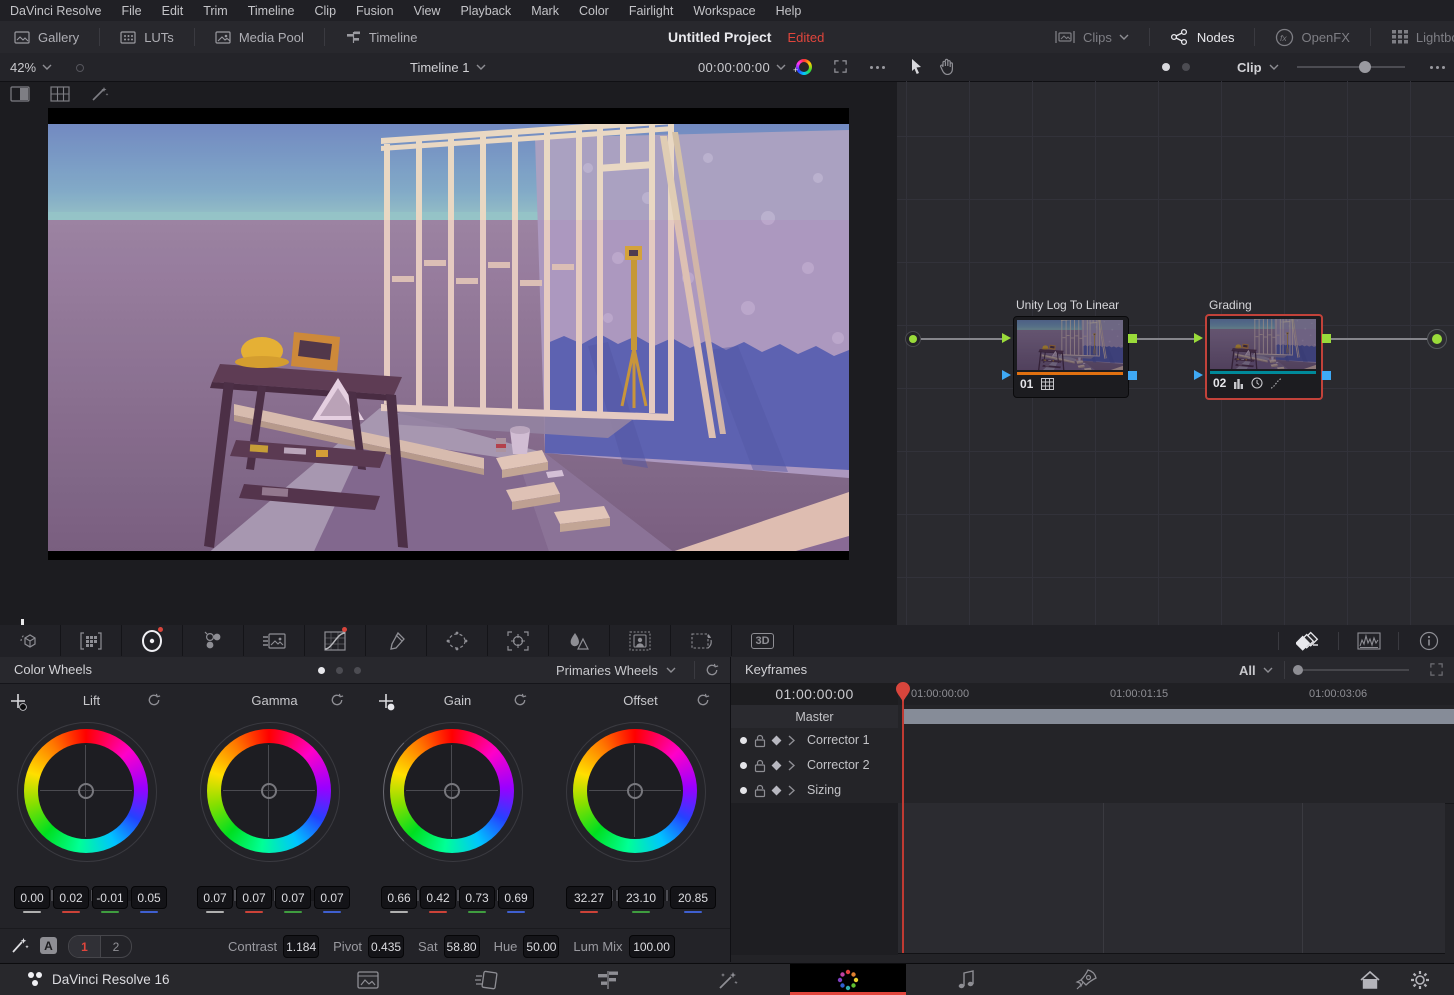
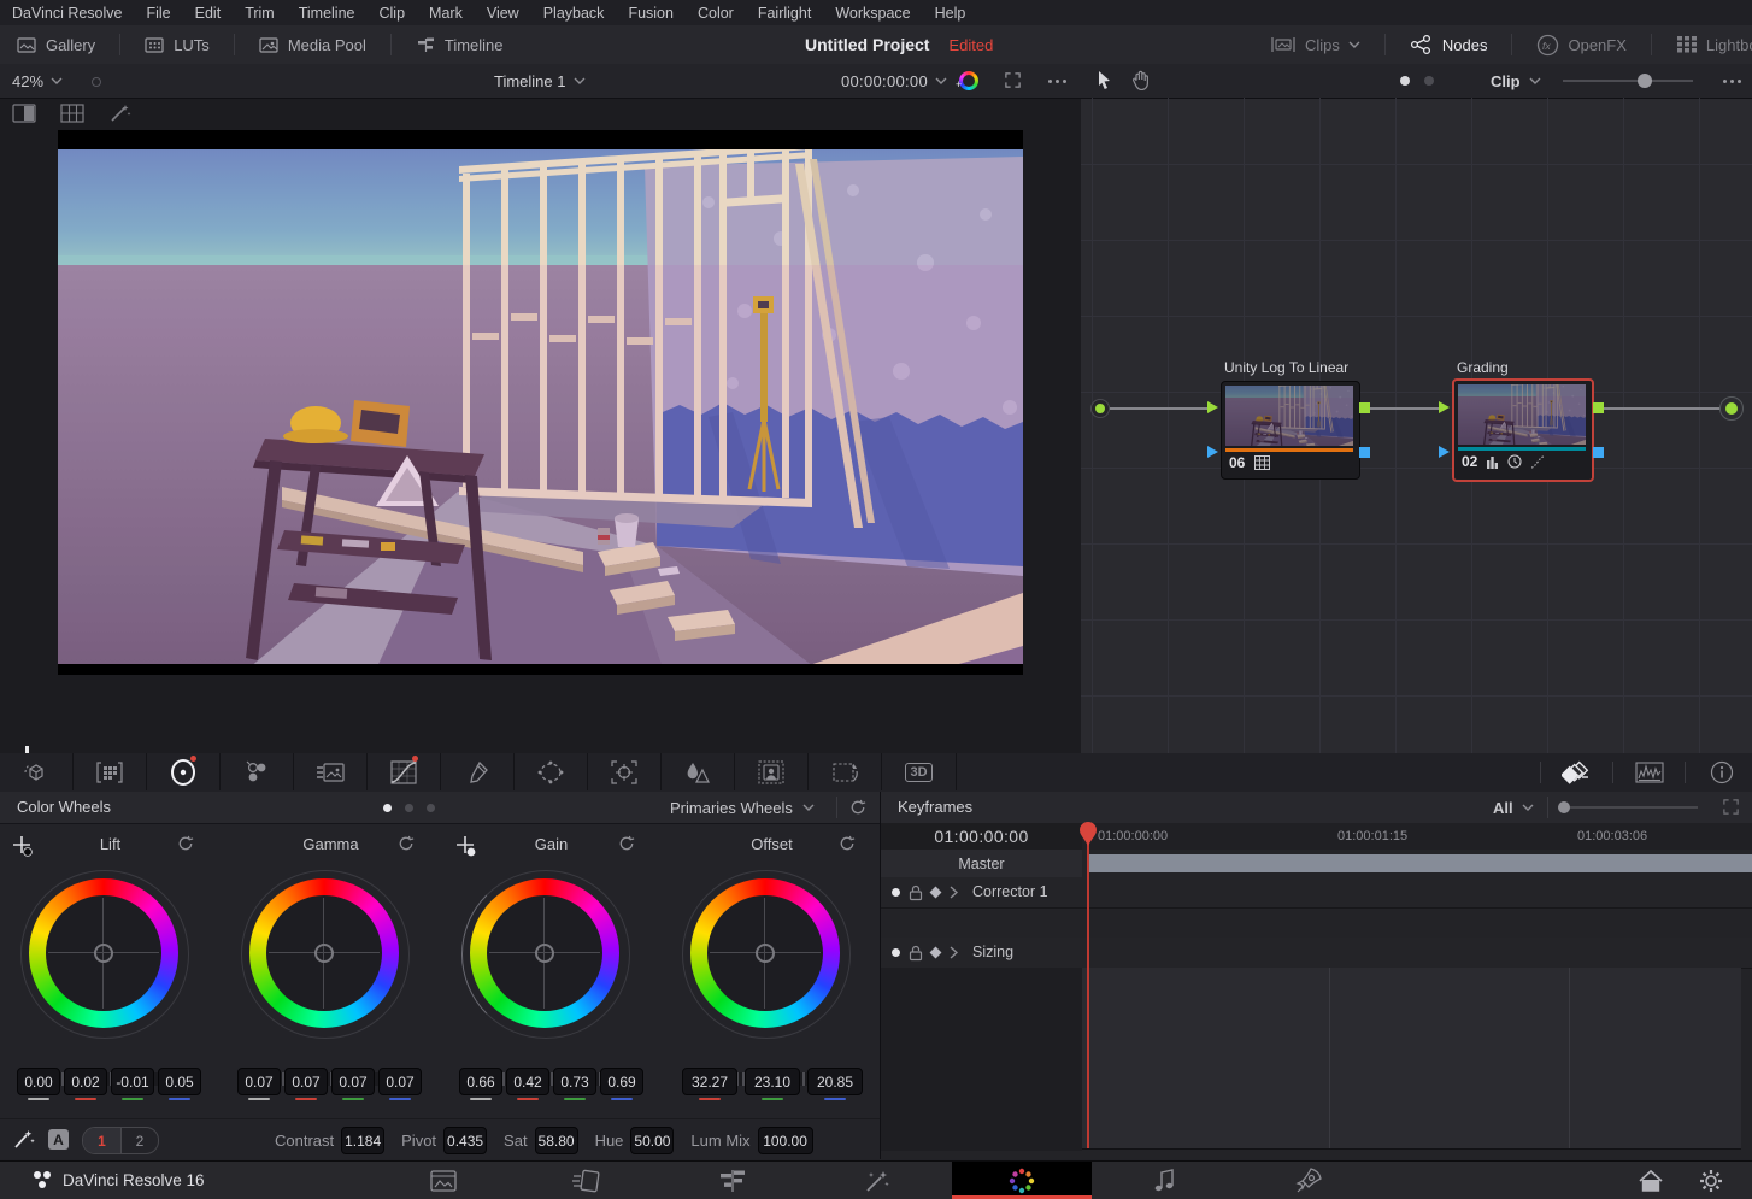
  DaVinci Resolve
  File
  Edit
  Trim
  Timeline
  Clip
- Fusion
+ Mark
  View
  Playback
- Mark
+ Fusion
  Color
  Fairlight
  Workspace
  Help
  Gallery
  LUTs
  Media Pool
  Timeline
  Untitled Project
  Edited
  Clips
  Nodes
  fx
  OpenFX
  Lightb
  42%
  Timeline 1
  00:00:00:00
  +
  Clip
  Unity Log To Linear
- 01
+ 06
  Grading
  02
  3D
  Color Wheels
  Primaries Wheels
  Lift
  Gamma
  Gain
  Offset
  0.00
  0.02
  -0.01
  0.05
  0.07
  0.07
  0.07
  0.07
  0.66
  0.42
  0.73
  0.69
  32.27
  23.10
  20.85
  A
  1
  2
  Contrast
  1.184
  Pivot
  0.435
  Sat
  58.80
  Hue
  50.00
  Lum Mix
  100.00
  Keyframes
  All
  01:00:00:00
  01:00:00:00
  01:00:01:15
  01:00:03:06
  Master
  Corrector 1
- Corrector 2
  Sizing
  DaVinci Resolve 16
